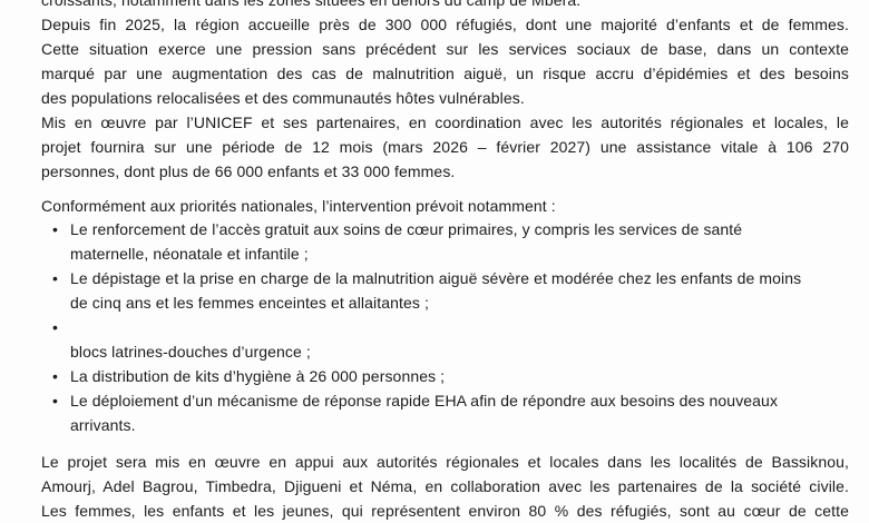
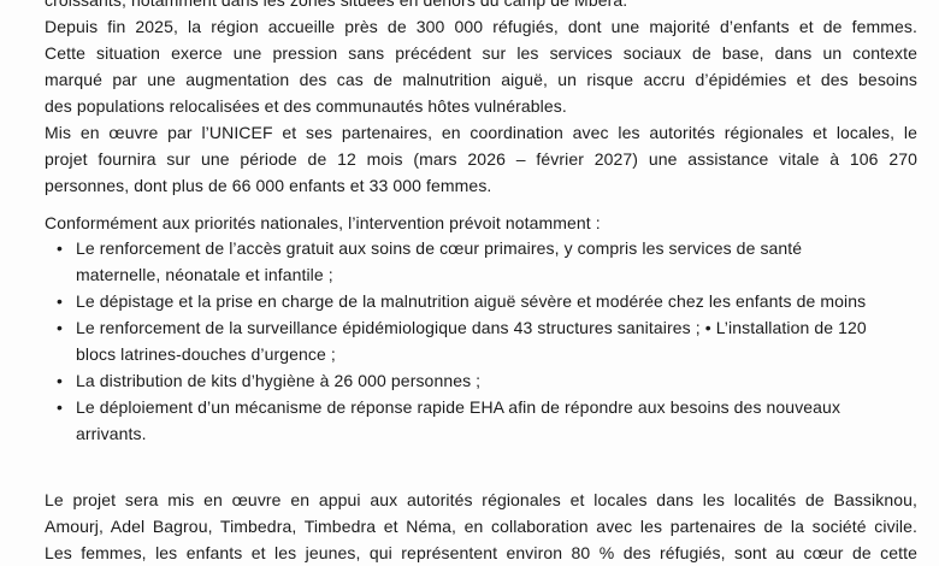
  croissants, notamment dans les zones situées en dehors du camp de Mbera.
  Depuis fin 2025, la région accueille près de 300 000 réfugiés, dont une majorité d’enfants et de femmes.
  Cette situation exerce une pression sans précédent sur les services sociaux de base, dans un contexte
  marqué par une augmentation des cas de malnutrition aiguë, un risque accru d’épidémies et des besoins
  des populations relocalisées et des communautés hôtes vulnérables.
  Mis en œuvre par l’UNICEF et ses partenaires, en coordination avec les autorités régionales et locales, le
  projet fournira sur une période de 12 mois (mars 2026 – février 2027) une assistance vitale à 106 270
  personnes, dont plus de 66 000 enfants et 33 000 femmes.
  Conformément aux priorités nationales, l’intervention prévoit notamment :
  •
  Le renforcement de l’accès gratuit aux soins de cœur primaires, y compris les services de santé
  maternelle, néonatale et infantile ;
  •
  Le dépistage et la prise en charge de la malnutrition aiguë sévère et modérée chez les enfants de moins
- de cinq ans et les femmes enceintes et allaitantes ;
  •
+ Le renforcement de la surveillance épidémiologique dans 43 structures sanitaires ; • L’installation de 120
  blocs latrines-douches d’urgence ;
  •
  La distribution de kits d’hygiène à 26 000 personnes ;
  •
  Le déploiement d’un mécanisme de réponse rapide EHA afin de répondre aux besoins des nouveaux
  arrivants.
  Le projet sera mis en œuvre en appui aux autorités régionales et locales dans les localités de Bassiknou,
- Amourj, Adel Bagrou, Timbedra, Djigueni et Néma, en collaboration avec les partenaires de la société civile.
+ Amourj, Adel Bagrou, Timbedra, Timbedra et Néma, en collaboration avec les partenaires de la société civile.
  Les femmes, les enfants et les jeunes, qui représentent environ 80 % des réfugiés, sont au cœur de cette
